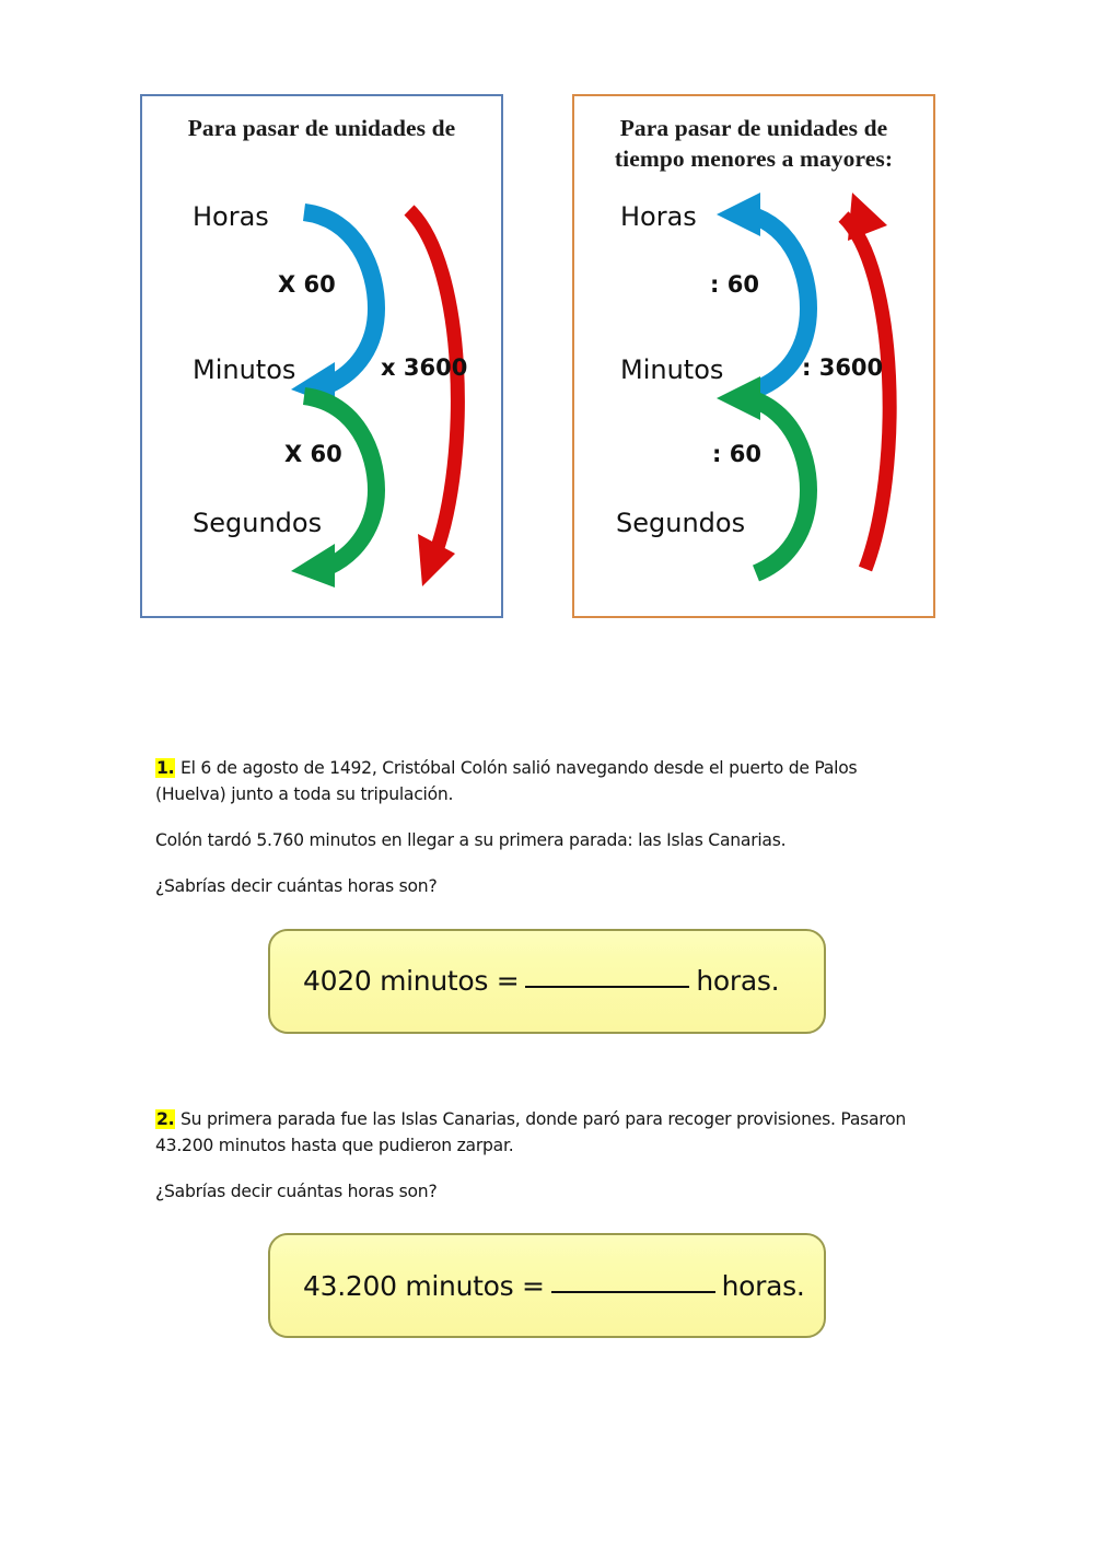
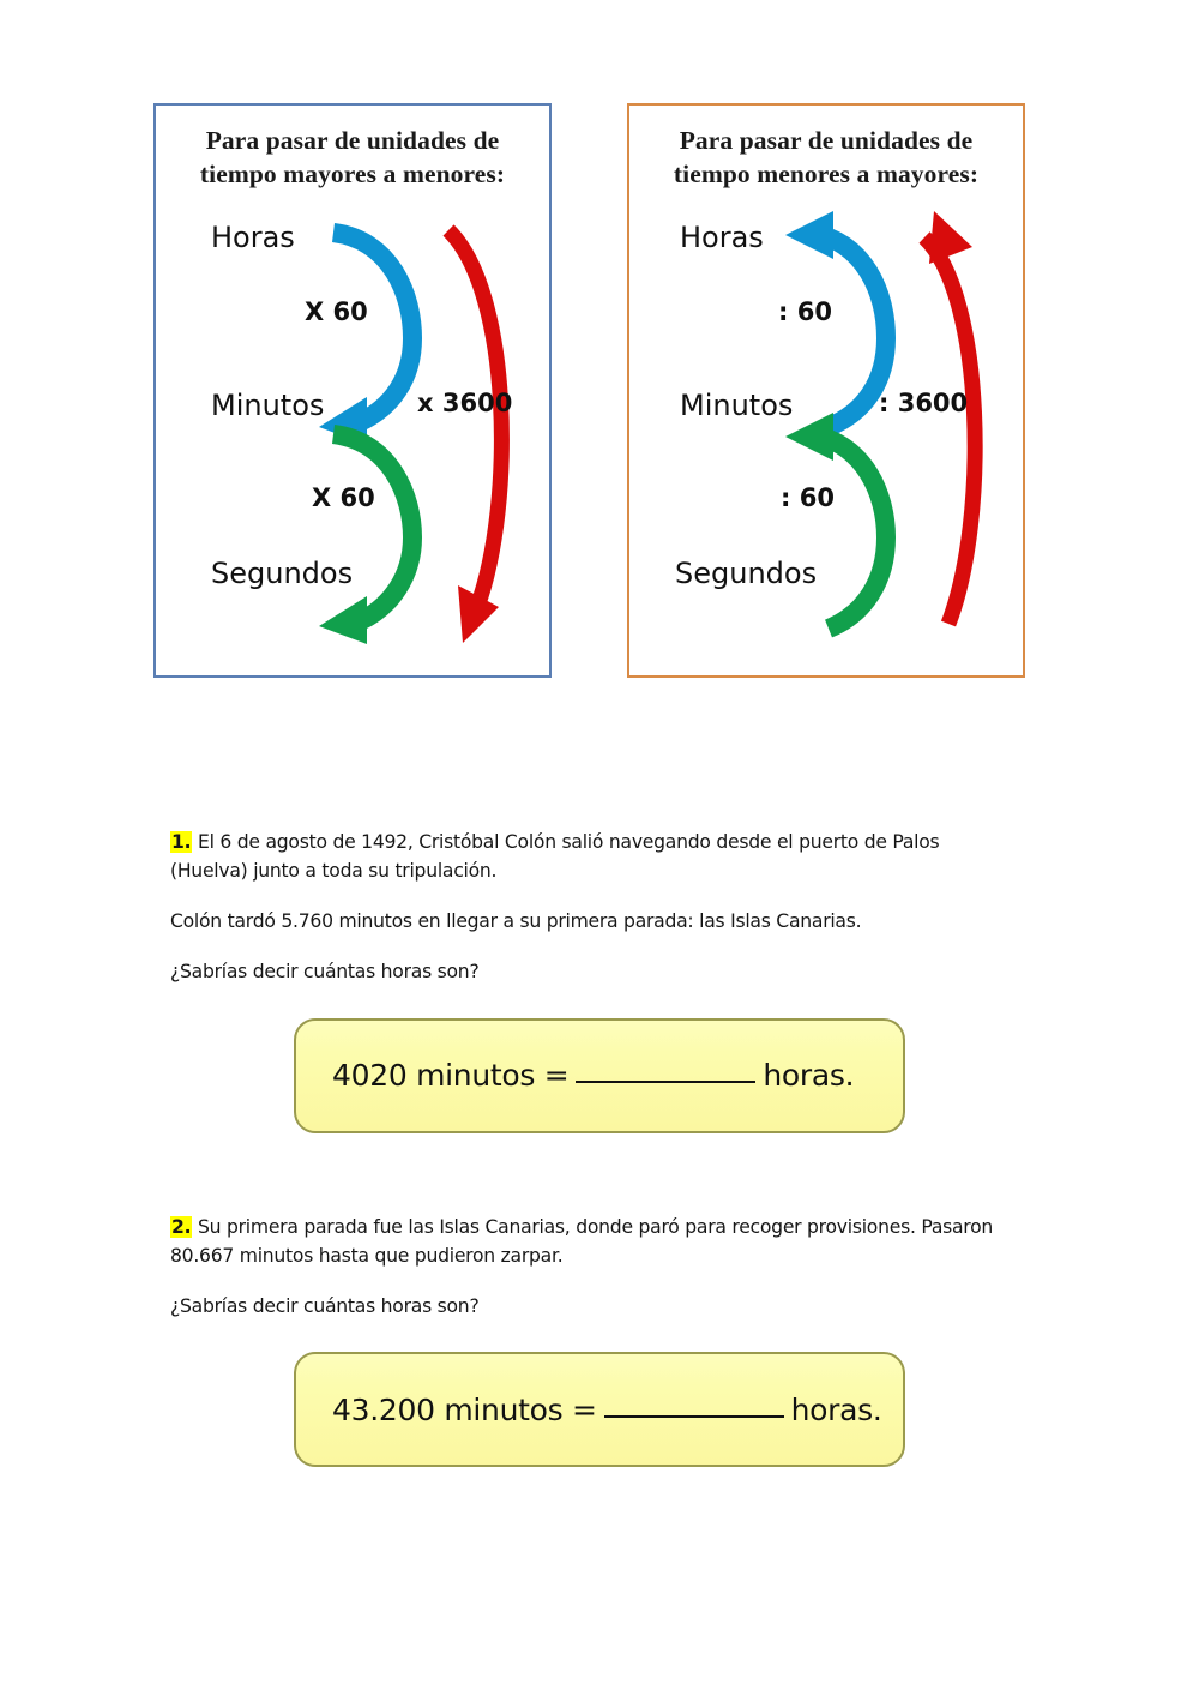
  Para pasar de unidades de
+ tiempo mayores a menores:
  Horas
  Minutos
  Segundos
  X 60
  X 60
  x 3600
  Para pasar de unidades de
  tiempo menores a mayores:
  Horas
  Minutos
  Segundos
  : 60
  : 60
  : 3600
  1. El 6 de agosto de 1492, Cristóbal Colón salió navegando desde el puerto de Palos (Huelva) junto a toda su tripulación.
  Colón tardó 5.760 minutos en llegar a su primera parada: las Islas Canarias.
  ¿Sabrías decir cuántas horas son?
  4020 minutos = horas.
- 2. Su primera parada fue las Islas Canarias, donde paró para recoger provisiones. Pasaron 43.200 minutos hasta que pudieron zarpar.
+ 2. Su primera parada fue las Islas Canarias, donde paró para recoger provisiones. Pasaron 80.667 minutos hasta que pudieron zarpar.
  ¿Sabrías decir cuántas horas son?
  43.200 minutos = horas.
